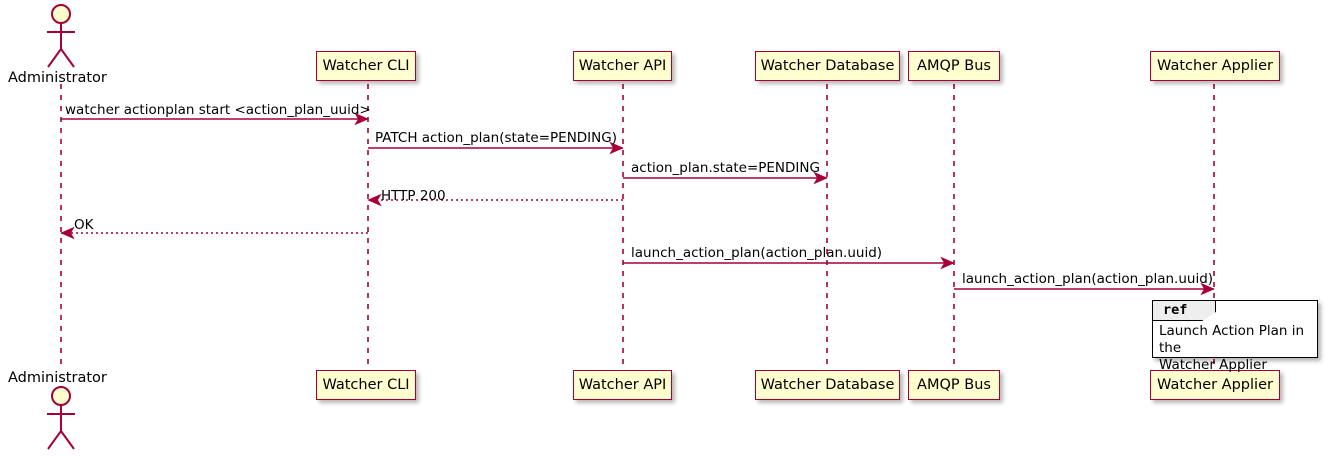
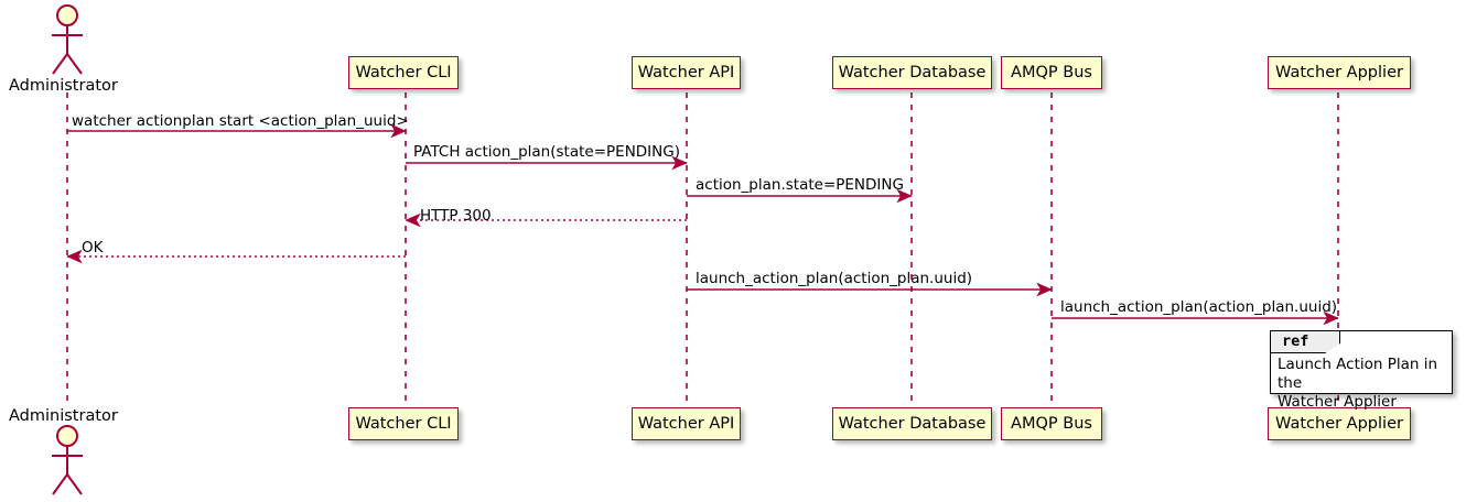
  Administrator
  Administrator
  Watcher CLI
  Watcher CLI
  Watcher API
  Watcher API
  Watcher Database
  Watcher Database
  AMQP Bus
  AMQP Bus
  Watcher Applier
  Watcher Applier
  watcher actionplan start <action_plan_uuid>
  PATCH action_plan(state=PENDING)
  action_plan.state=PENDING
- HTTP 200
+ HTTP 300
  OK
  launch_action_plan(action_plan.uuid)
  launch_action_plan(action_plan.uuid)
  ref
  Launch Action Plan in the
  Watcher Applier
